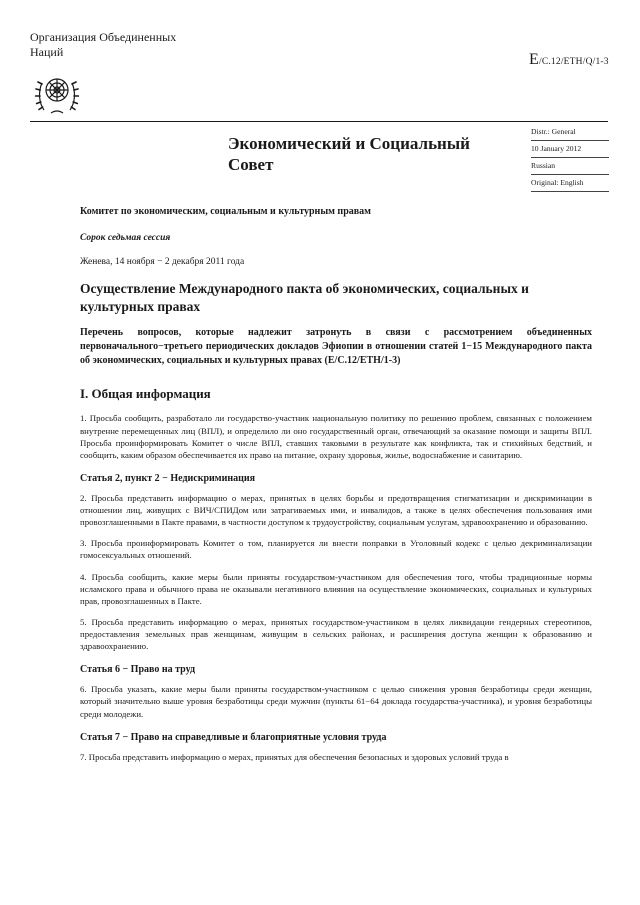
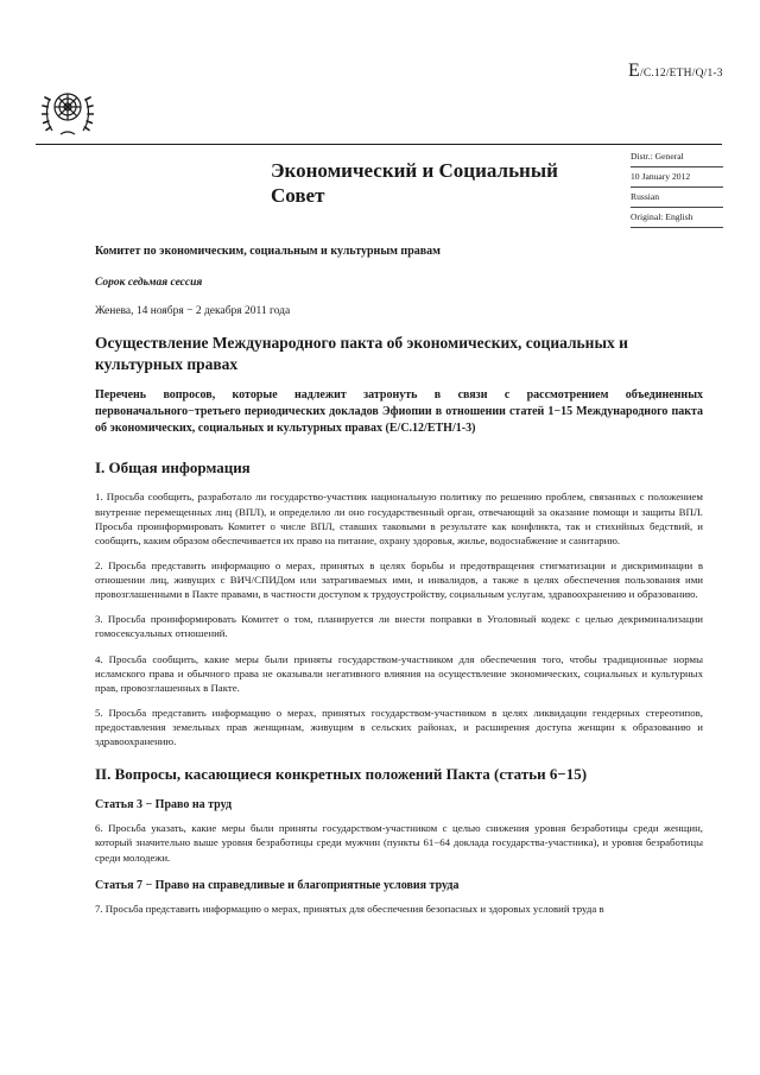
- Организация Объединенных Наций
  E/C.12/ETH/Q/1-3
  Экономический и Социальный Совет
  Distr.: General
  10 January 2012
  Russian
  Original: English
  Комитет по экономическим, социальным и культурным правам
  Сорок седьмая сессия
  Женева, 14 ноября − 2 декабря 2011 года
  Осуществление Международного пакта об экономических, социальных и культурных правах
  Перечень вопросов, которые надлежит затронуть в связи с рассмотрением объединенных первоначального−третьего периодических докладов Эфиопии в отношении статей 1−15 Международного пакта об экономических, социальных и культурных правах (E/C.12/ETH/1-3)
  I. Общая информация
  1. Просьба сообщить, разработало ли государство-участник национальную политику по решению проблем, связанных с положением внутренне перемещенных лиц (ВПЛ), и определило ли оно государственный орган, отвечающий за оказание помощи и защиты ВПЛ. Просьба проинформировать Комитет о числе ВПЛ, ставших таковыми в результате как конфликта, так и стихийных бедствий, и сообщить, каким образом обеспечивается их право на питание, охрану здоровья, жилье, водоснабжение и санитарию.
- Статья 2, пункт 2 − Недискриминация
  2. Просьба представить информацию о мерах, принятых в целях борьбы и предотвращения стигматизации и дискриминации в отношении лиц, живущих с ВИЧ/СПИДом или затрагиваемых ими, и инвалидов, а также в целях обеспечения пользования ими провозглашенными в Пакте правами, в частности доступом к трудоустройству, социальным услугам, здравоохранению и образованию.
  3. Просьба проинформировать Комитет о том, планируется ли внести поправки в Уголовный кодекс с целью декриминализации гомосексуальных отношений.
  4. Просьба сообщить, какие меры были приняты государством-участником для обеспечения того, чтобы традиционные нормы исламского права и обычного права не оказывали негативного влияния на осуществление экономических, социальных и культурных прав, провозглашенных в Пакте.
  5. Просьба представить информацию о мерах, принятых государством-участником в целях ликвидации гендерных стереотипов, предоставления земельных прав женщинам, живущим в сельских районах, и расширения доступа женщин к образованию и здравоохранению.
+ II. Вопросы, касающиеся конкретных положений Пакта (статьи 6−15)
- Статья 6 − Право на труд
+ Статья 3 − Право на труд
  6. Просьба указать, какие меры были приняты государством-участником с целью снижения уровня безработицы среди женщин, который значительно выше уровня безработицы среди мужчин (пункты 61−64 доклада государства-участника), и уровня безработицы среди молодежи.
  Статья 7 − Право на справедливые и благоприятные условия труда
  7. Просьба представить информацию о мерах, принятых для обеспечения безопасных и здоровых условий труда в
